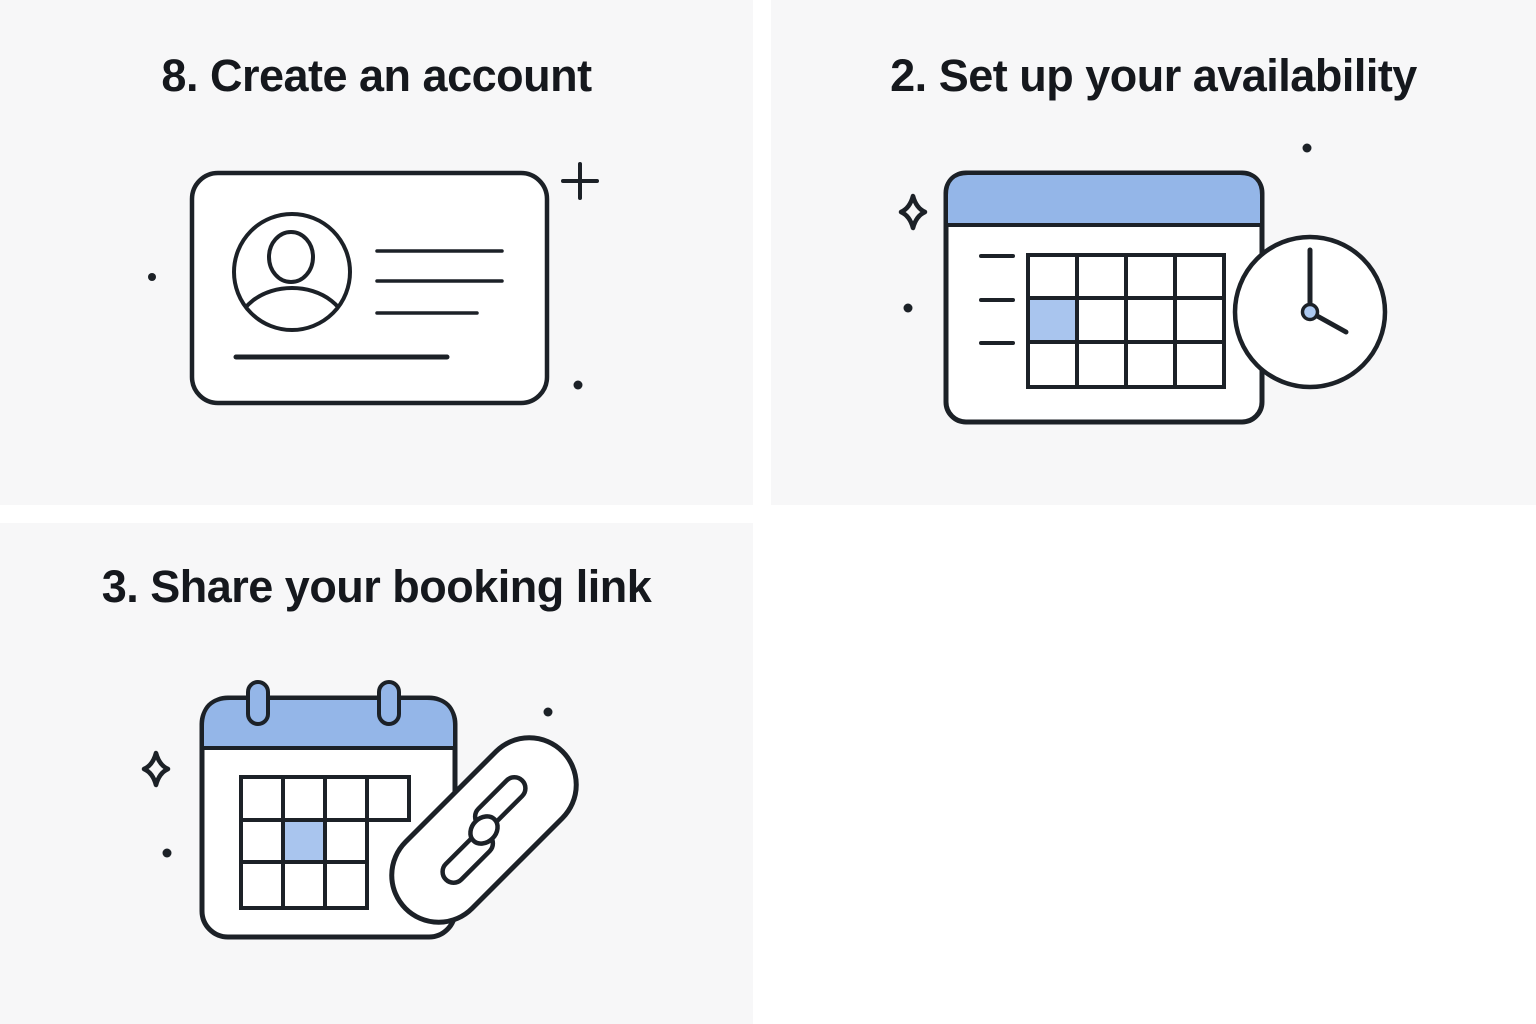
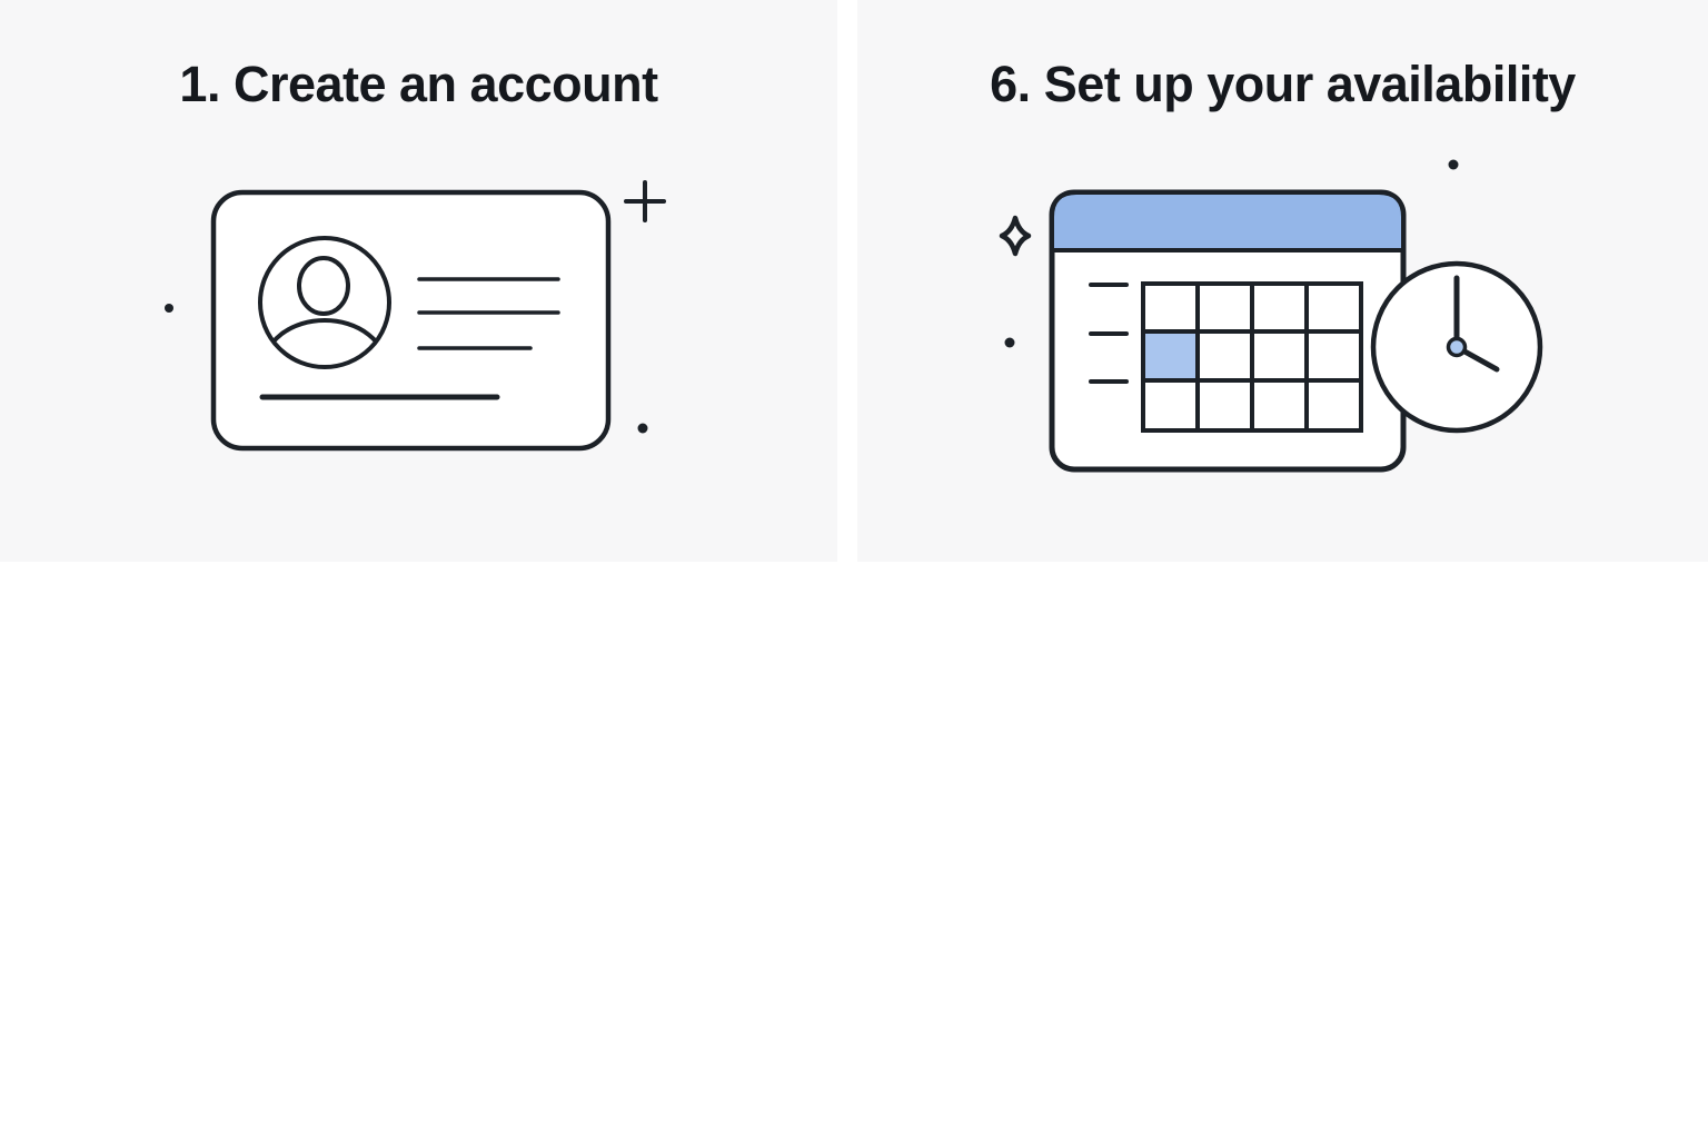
- 8. Create an account
+ 1. Create an account
- 2. Set up your availability
+ 6. Set up your availability
- 3. Share your booking link
